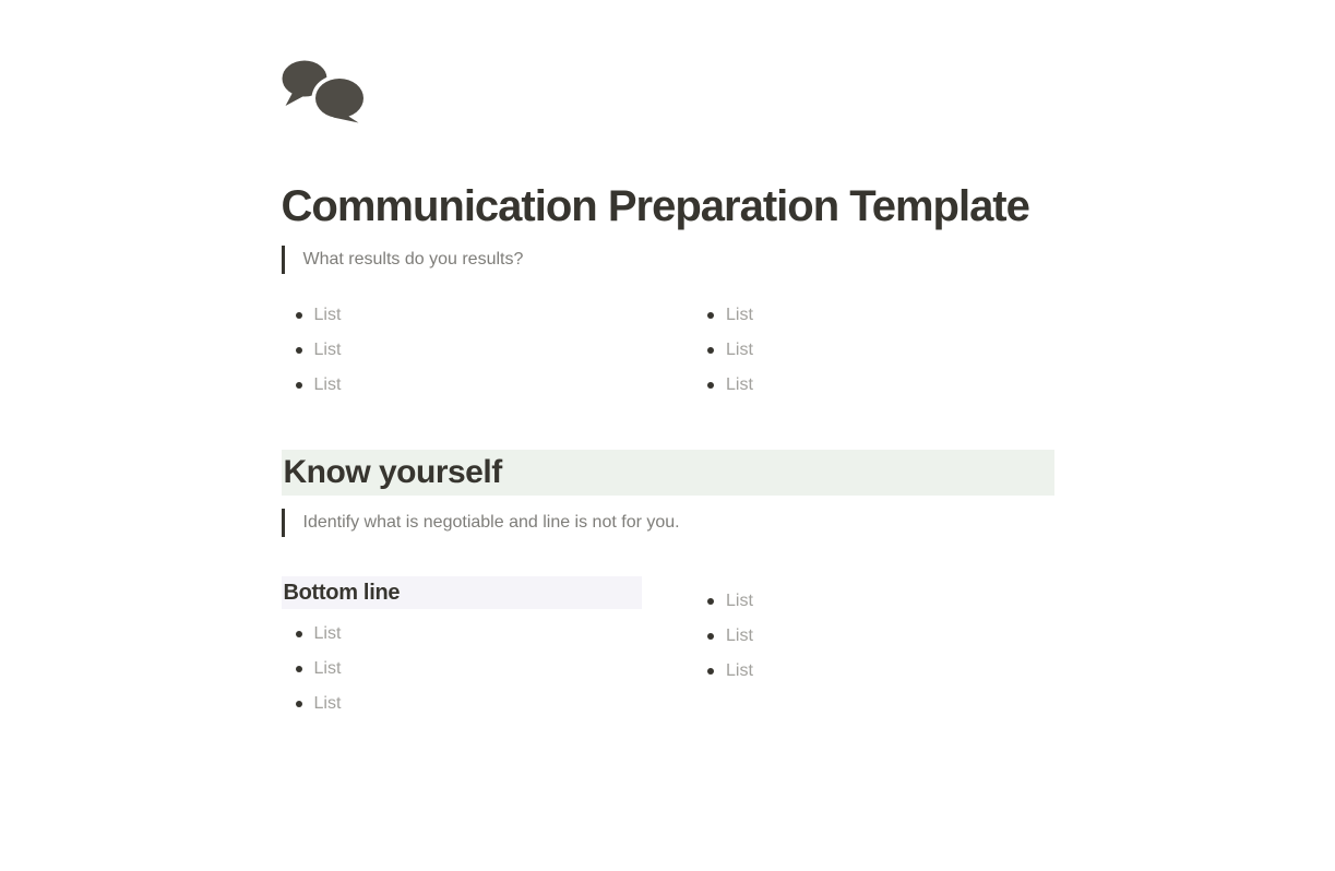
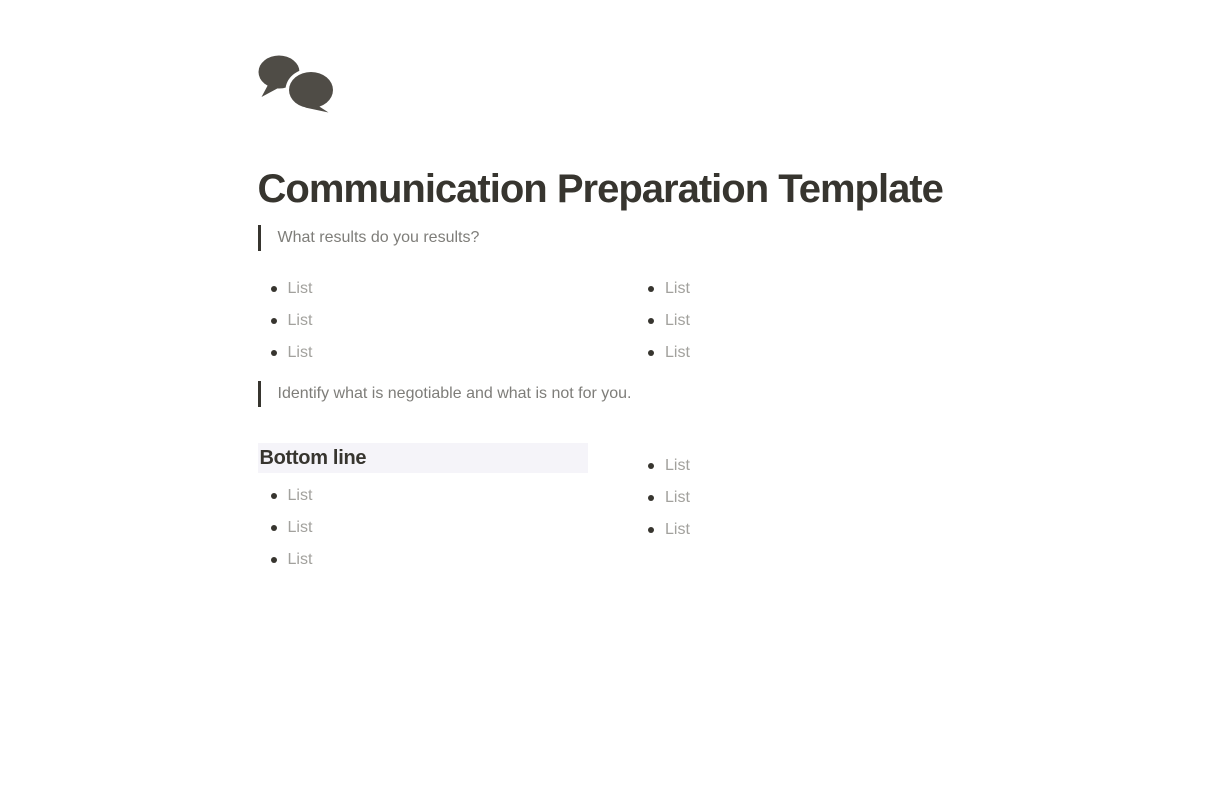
  Communication Preparation Template
  What results do you results?
  List
  List
  List
  List
  List
  List
- Know yourself
- Identify what is negotiable and line is not for you.
+ Identify what is negotiable and what is not for you.
  Bottom line
  List
  List
  List
  List
  List
  List
